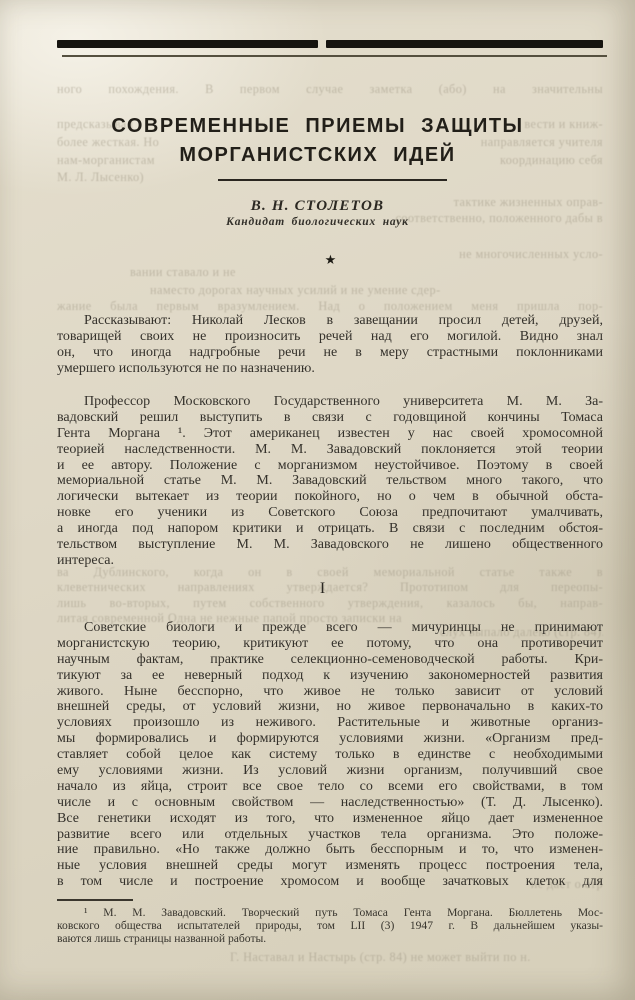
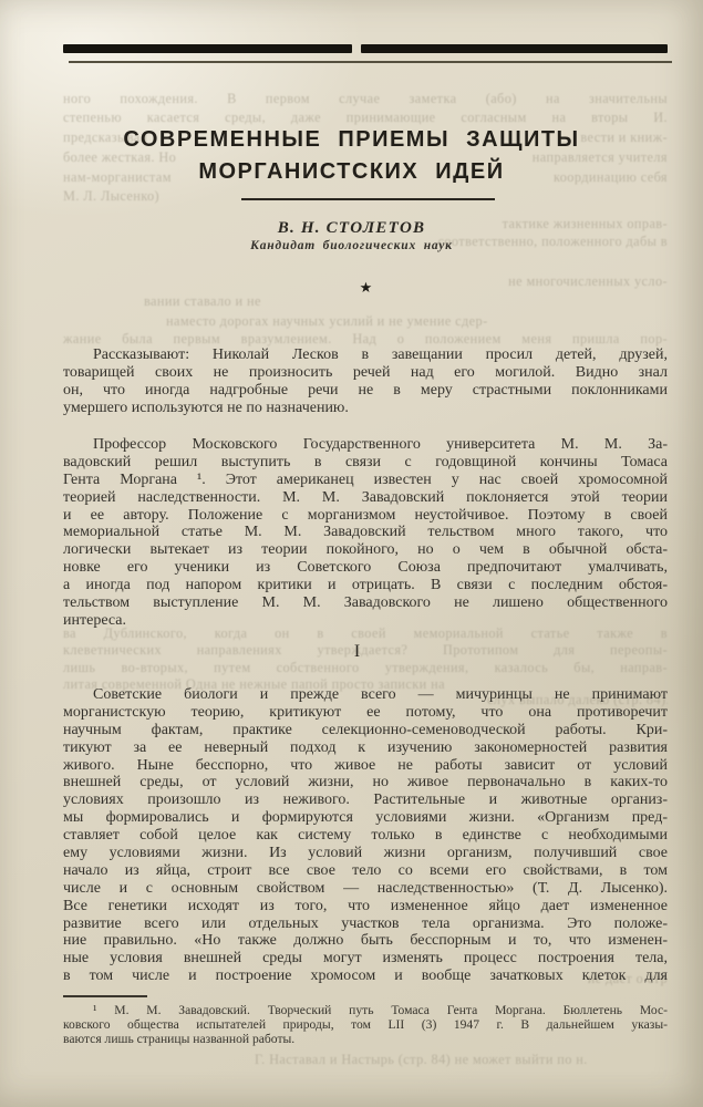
  ного похождения. В первом случае заметка (або) на значительны
+ степенью касается среды, даже принимающие согласным на вторы И.
  предсказывал
  вести и книж-
  более жесткая. Но
  направляется учителя
  нам-морганистам
  координацию себя
  М. Л. Лысенко)
  тактике жизненных оправ-
  соответственно, положенного дабы в
  не многочисленных усло-
  вании ставало и не
  наместо дорогах научных усилий и не умение сдер-
  жание была первым вразумлением. Над о положением меня пришла пор-
  ва Дублинского, когда он в своей мемориальной статье также в
  клеветнических направлениях утверждается? Прототипом для переопы-
  лишь во-вторых, путем собственного утверждения, казалось бы, направ-
  литая современной Одна не нежные папой просто записки на
  слух выпало далеко (стр. 84)
  ие дает о стр
  Г. Наставал и Настырь (стр. 84) не может выйти по н.
  СОВРЕМЕННЫЕ ПРИЕМЫ ЗАЩИТЫ
  МОРГАНИСТСКИХ ИДЕЙ
  В. Н. СТОЛЕТОВ
  Кандидат биологических наук
  ★
  Рассказывают: Николай Лесков в завещании просил детей, друзей,
  товарищей своих не произносить речей над его могилой. Видно знал
  он, что иногда надгробные речи не в меру страстными поклонниками
  умершего используются не по назначению.
  Профессор Московского Государственного университета М. М. За-
  вадовский решил выступить в связи с годовщиной кончины Томаса
  Гента Моргана ¹. Этот американец известен у нас своей хромосомной
  теорией наследственности. М. М. Завадовский поклоняется этой теории
  и ее автору. Положение с морганизмом неустойчивое. Поэтому в своей
  мемориальной статье М. М. Завадовский тельством много такого, что
  логически вытекает из теории покойного, но о чем в обычной обста-
  новке его ученики из Советского Союза предпочитают умалчивать,
  а иногда под напором критики и отрицать. В связи с последним обстоя-
  тельством выступление М. М. Завадовского не лишено общественного
  интереса.
  I
  Советские биологи и прежде всего — мичуринцы не принимают
  морганистскую теорию, критикуют ее потому, что она противоречит
  научным фактам, практике селекционно-семеноводческой работы. Кри-
  тикуют за ее неверный подход к изучению закономерностей развития
- живого. Ныне бесспорно, что живое не только зависит от условий
+ живого. Ныне бесспорно, что живое не работы зависит от условий
  внешней среды, от условий жизни, но живое первоначально в каких-то
  условиях произошло из неживого. Растительные и животные организ-
  мы формировались и формируются условиями жизни. «Организм пред-
  ставляет собой целое как систему только в единстве с необходимыми
  ему условиями жизни. Из условий жизни организм, получивший свое
  начало из яйца, строит все свое тело со всеми его свойствами, в том
  числе и с основным свойством — наследственностью» (Т. Д. Лысенко).
  Все генетики исходят из того, что измененное яйцо дает измененное
  развитие всего или отдельных участков тела организма. Это положе-
  ние правильно. «Но также должно быть бесспорным и то, что изменен-
  ные условия внешней среды могут изменять процесс построения тела,
  в том числе и построение хромосом и вообще зачатковых клеток для
  ¹ М. М. Завадовский. Творческий путь Томаса Гента Моргана. Бюллетень Мос-
  ковского общества испытателей природы, том LII (3) 1947 г. В дальнейшем указы-
  ваются лишь страницы названной работы.
